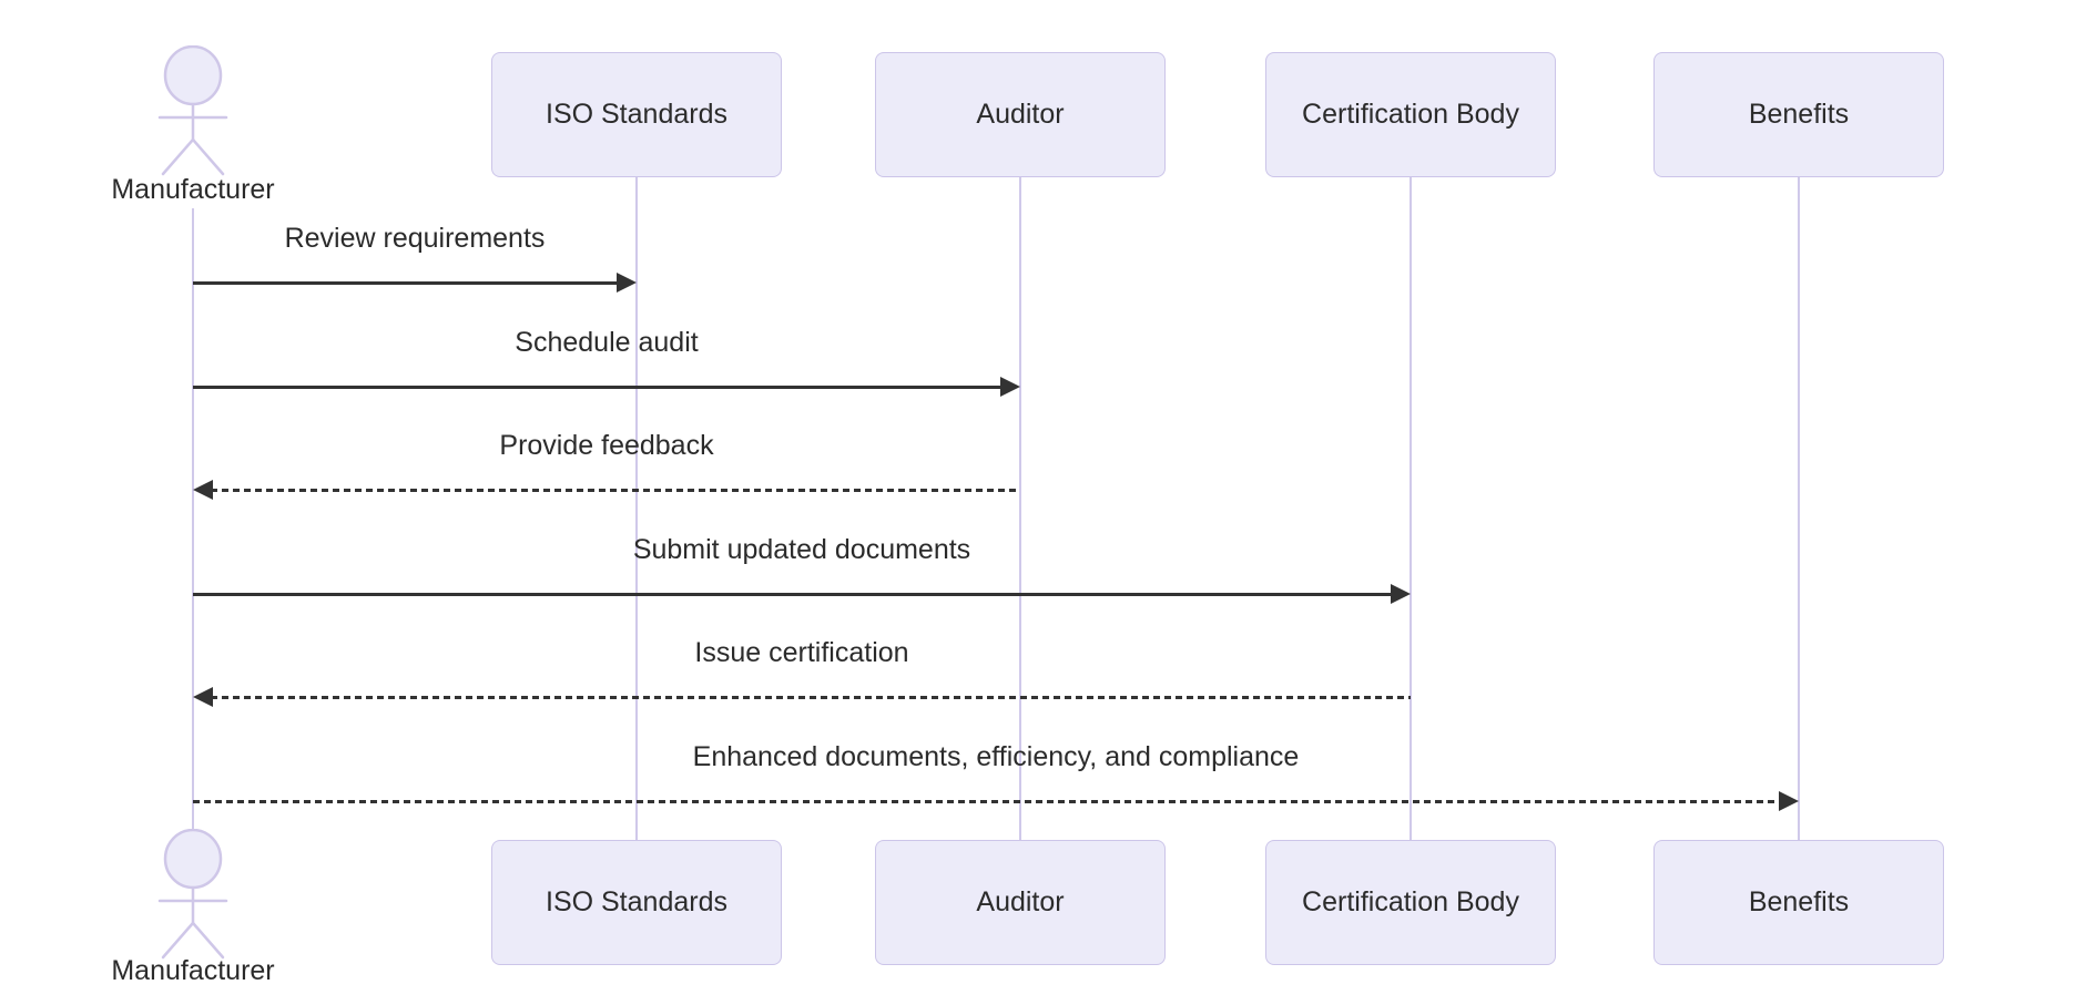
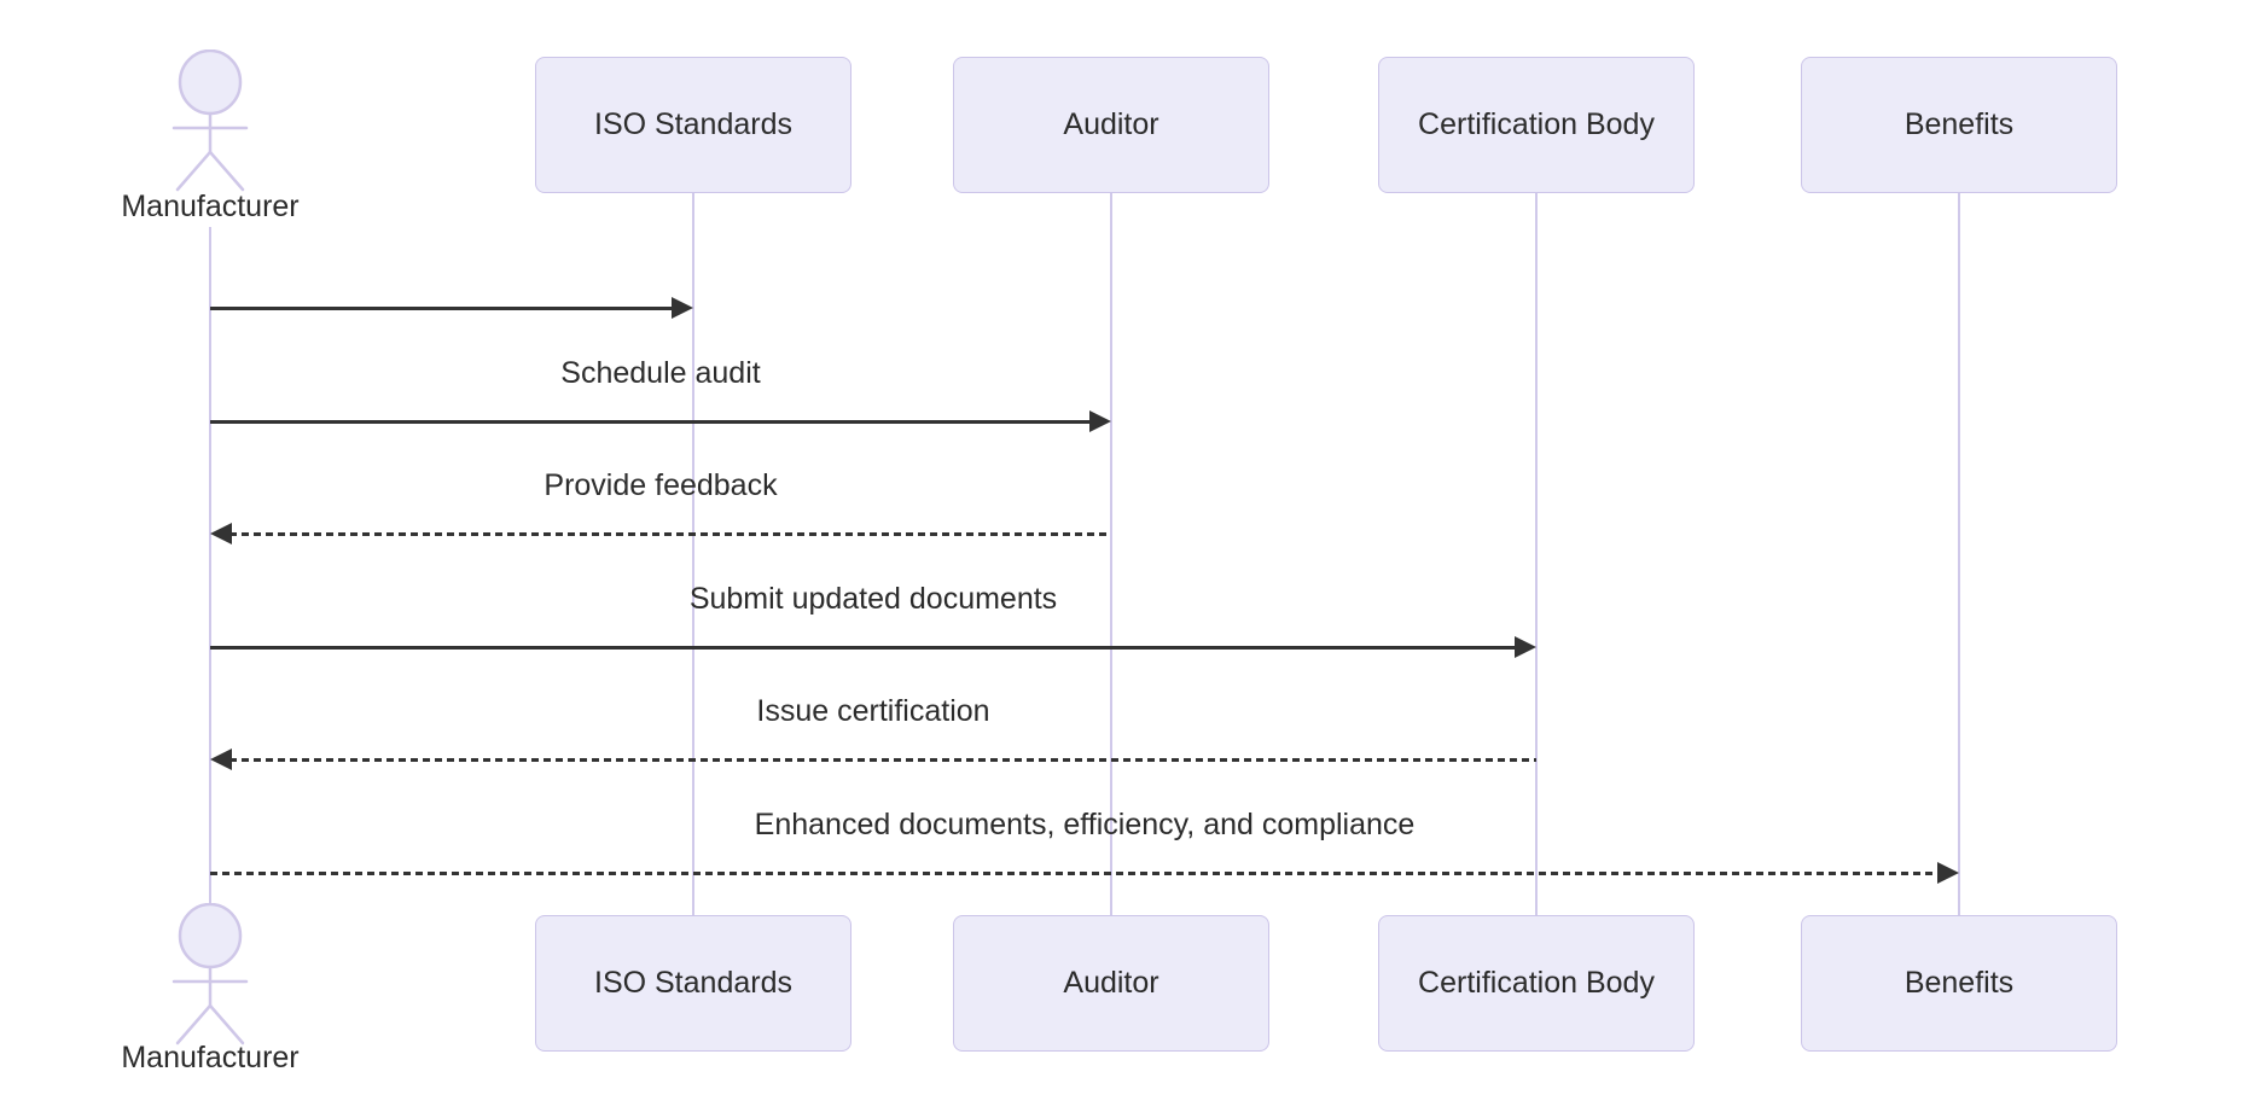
  Manufacturer
  Manufacturer
  ISO Standards
  ISO Standards
  Auditor
  Auditor
  Certification Body
  Certification Body
  Benefits
  Benefits
- Review requirements
  Schedule audit
  Provide feedback
  Submit updated documents
  Issue certification
  Enhanced documents, efficiency, and compliance
